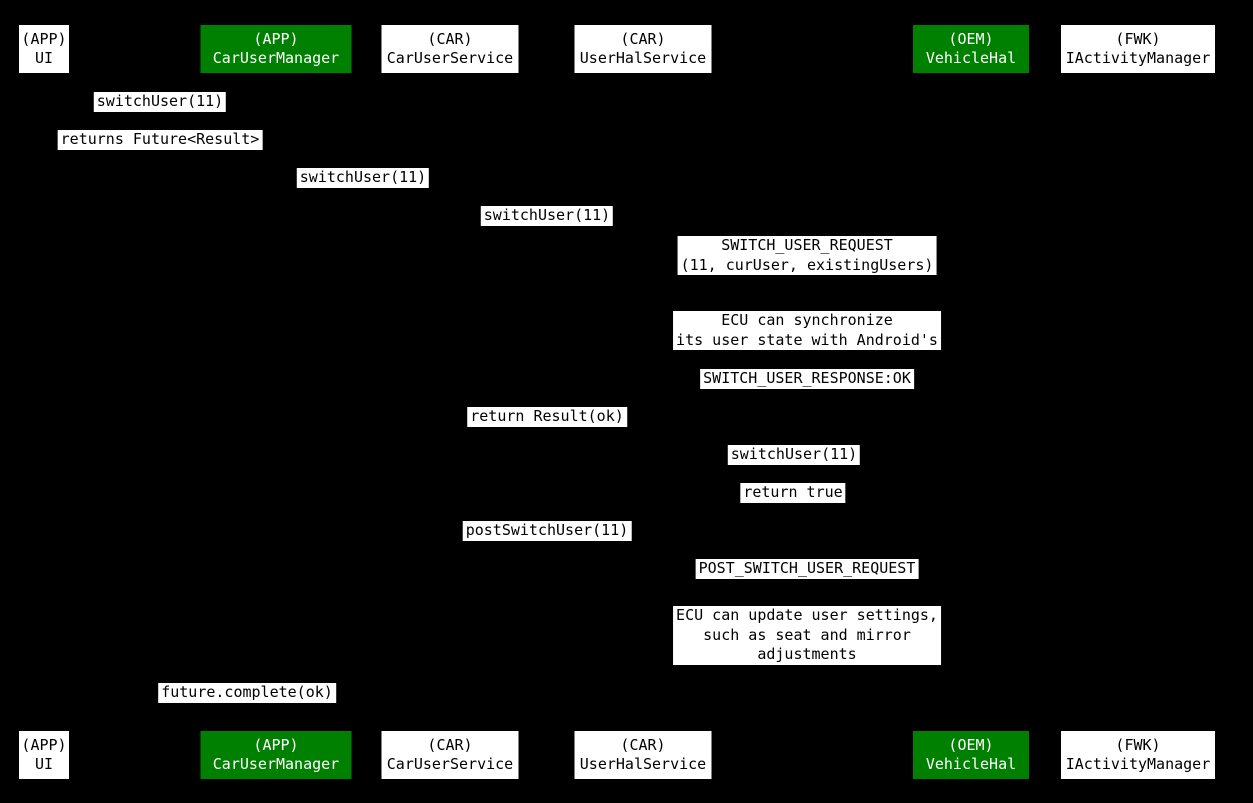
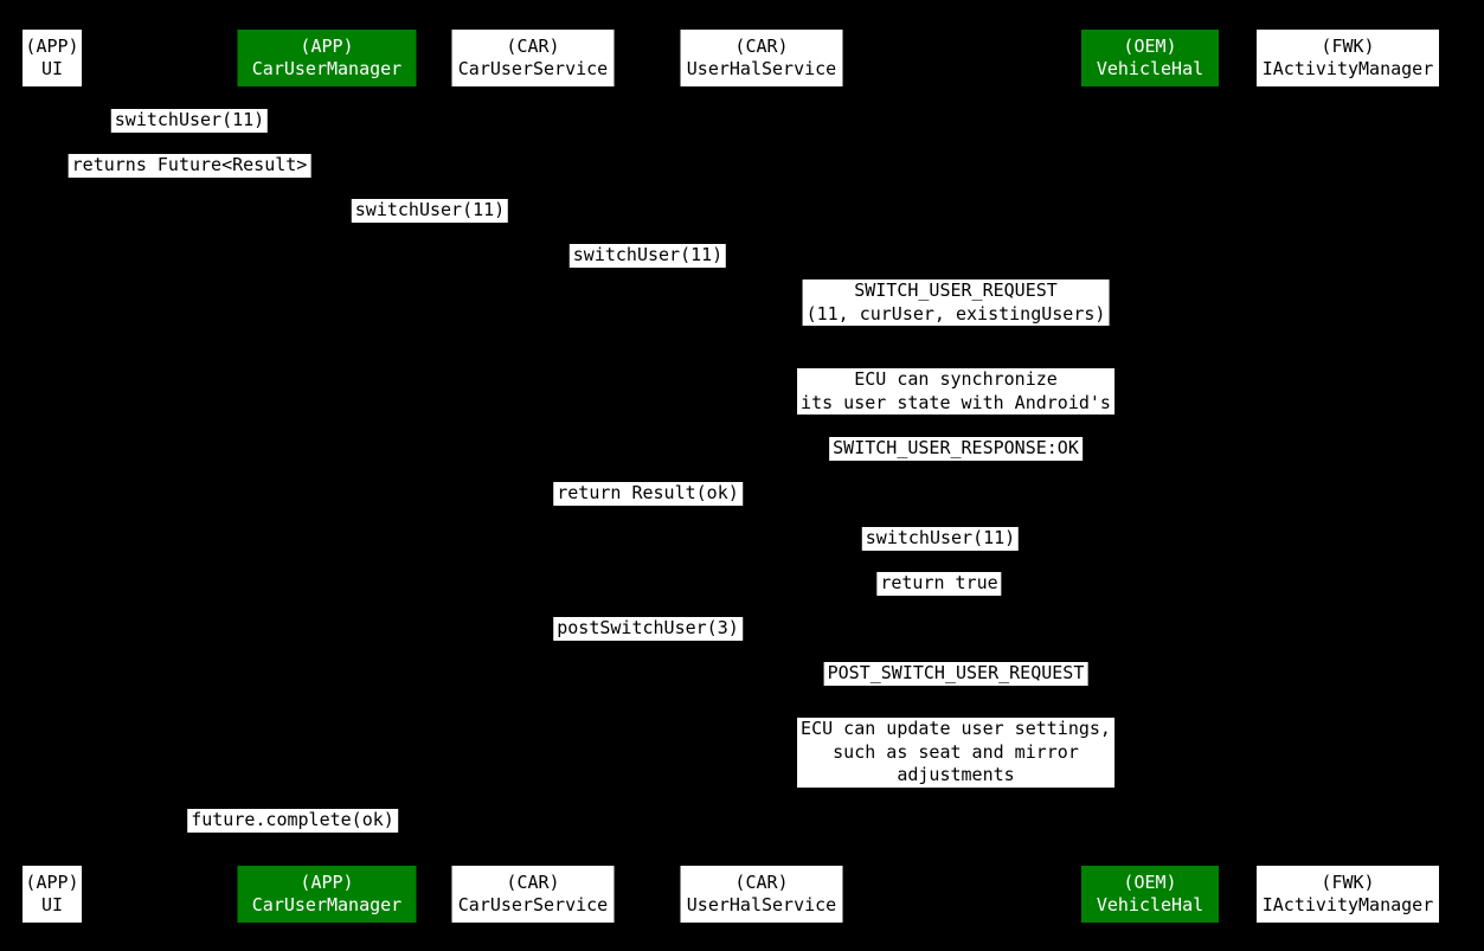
  (APP)
  UI
  (APP)
  CarUserManager
  (CAR)
  CarUserService
  (CAR)
  UserHalService
  (OEM)
  VehicleHal
  (FWK)
  IActivityManager
  switchUser(11)
  returns Future<Result>
  switchUser(11)
  switchUser(11)
  SWITCH_USER_REQUEST
  (11, curUser, existingUsers)
  ECU can synchronize
  its user state with Android's
  SWITCH_USER_RESPONSE:OK
  return Result(ok)
  switchUser(11)
  return true
- postSwitchUser(11)
+ postSwitchUser(3)
  POST_SWITCH_USER_REQUEST
  ECU can update user settings,
  such as seat and mirror
  adjustments
  future.complete(ok)
  (APP)
  UI
  (APP)
  CarUserManager
  (CAR)
  CarUserService
  (CAR)
  UserHalService
  (OEM)
  VehicleHal
  (FWK)
  IActivityManager
